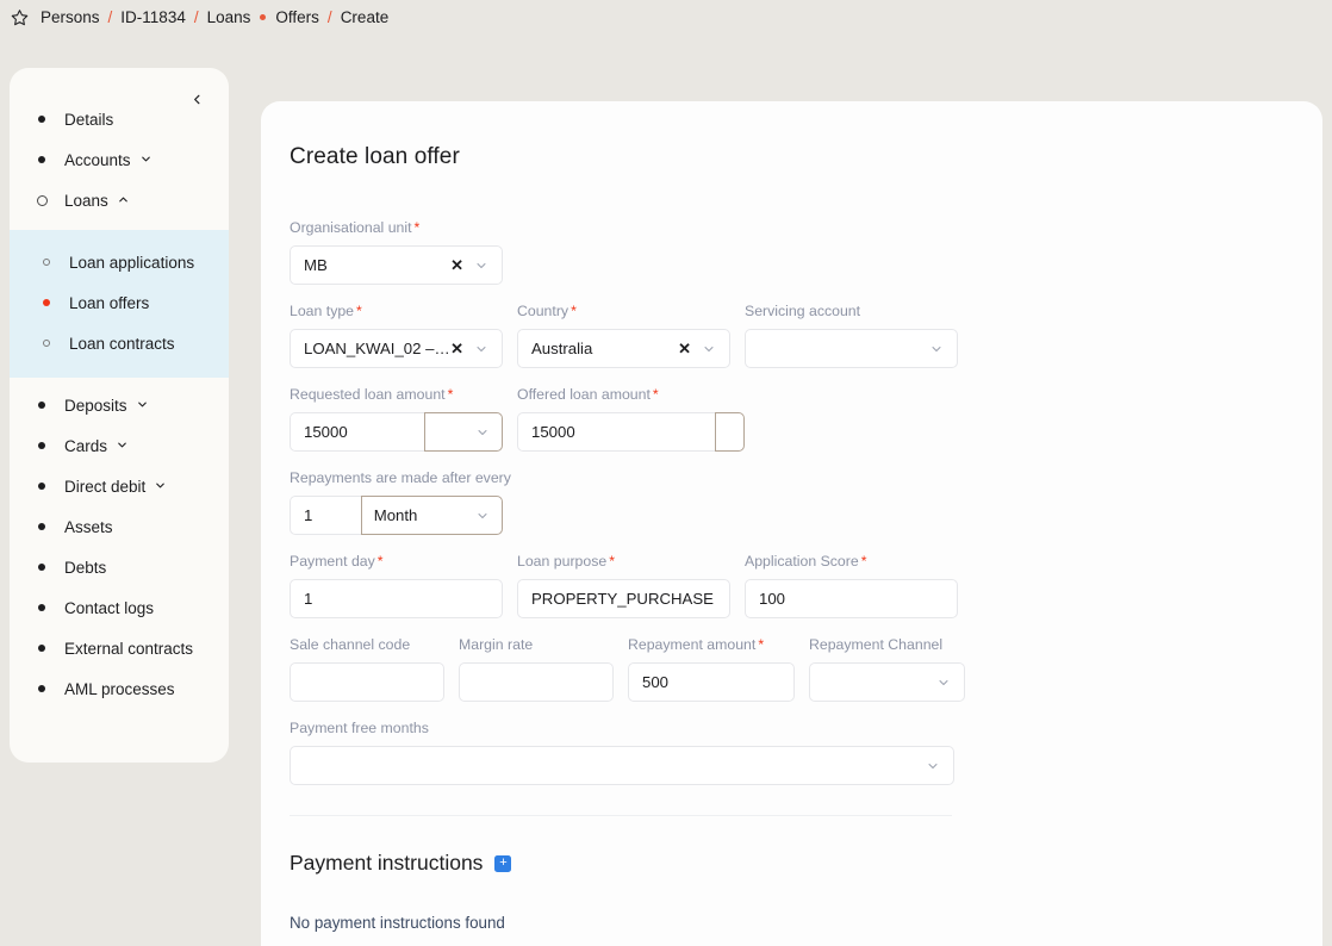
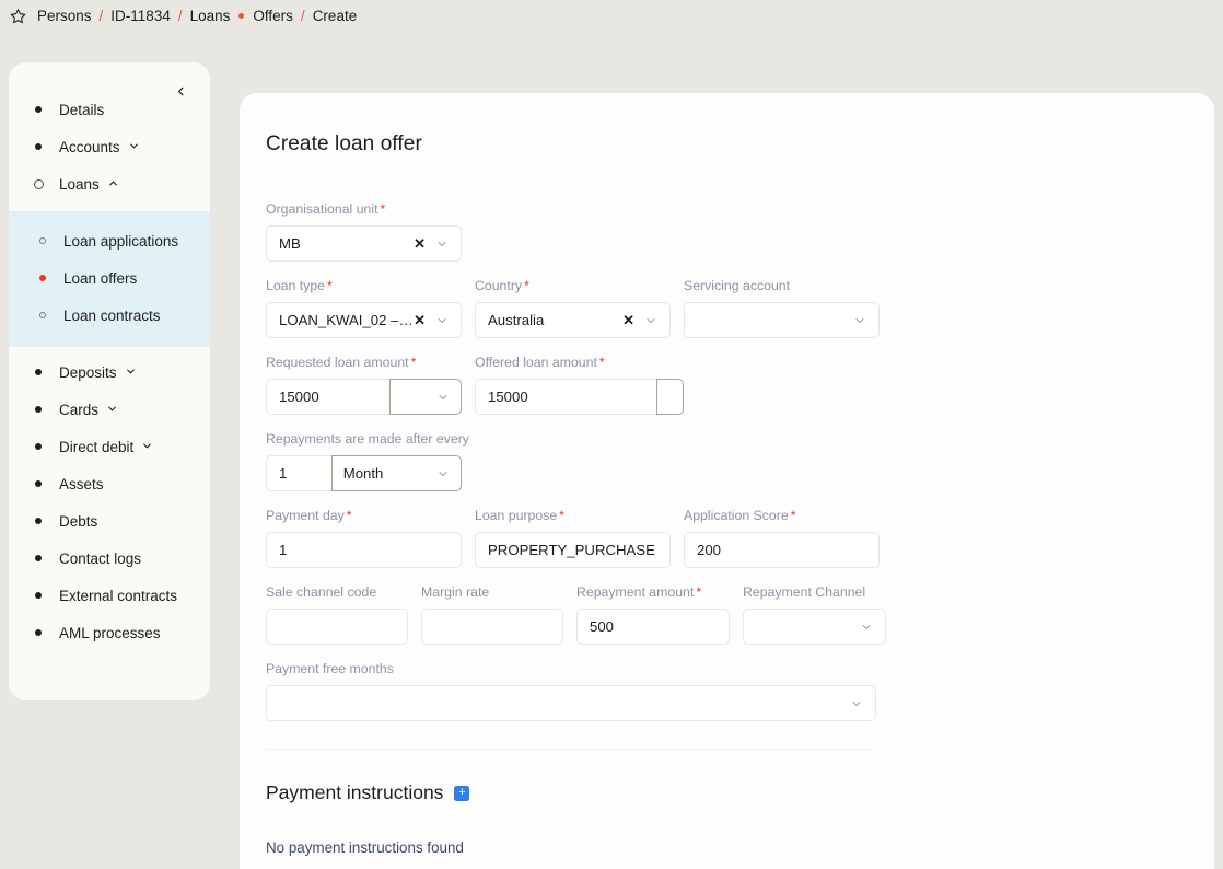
  Persons
  /
  ID-11834
  /
  Loans
  Offers
  /
  Create
  Details
  Accounts
  Loans
  Loan applications
  Loan offers
  Loan contracts
  Deposits
  Cards
  Direct debit
  Assets
  Debts
  Contact logs
  External contracts
  AML processes
  Create loan offer
  Organisational unit *
  MB
  ✕
  Loan type *
  LOAN_KWAI_02 – …
  ✕
  Country *
  Australia
  ✕
  Servicing account
  Requested loan amount *
  15000
  Offered loan amount *
  15000
  Repayments are made after every
  1
  Month
  Payment day *
  1
  Loan purpose *
  PROPERTY_PURCHASE
  Application Score *
- 100
+ 200
  Sale channel code
  Margin rate
  Repayment amount *
  500
  Repayment Channel
  Payment free months
  Payment instructions
  +
  No payment instructions found
